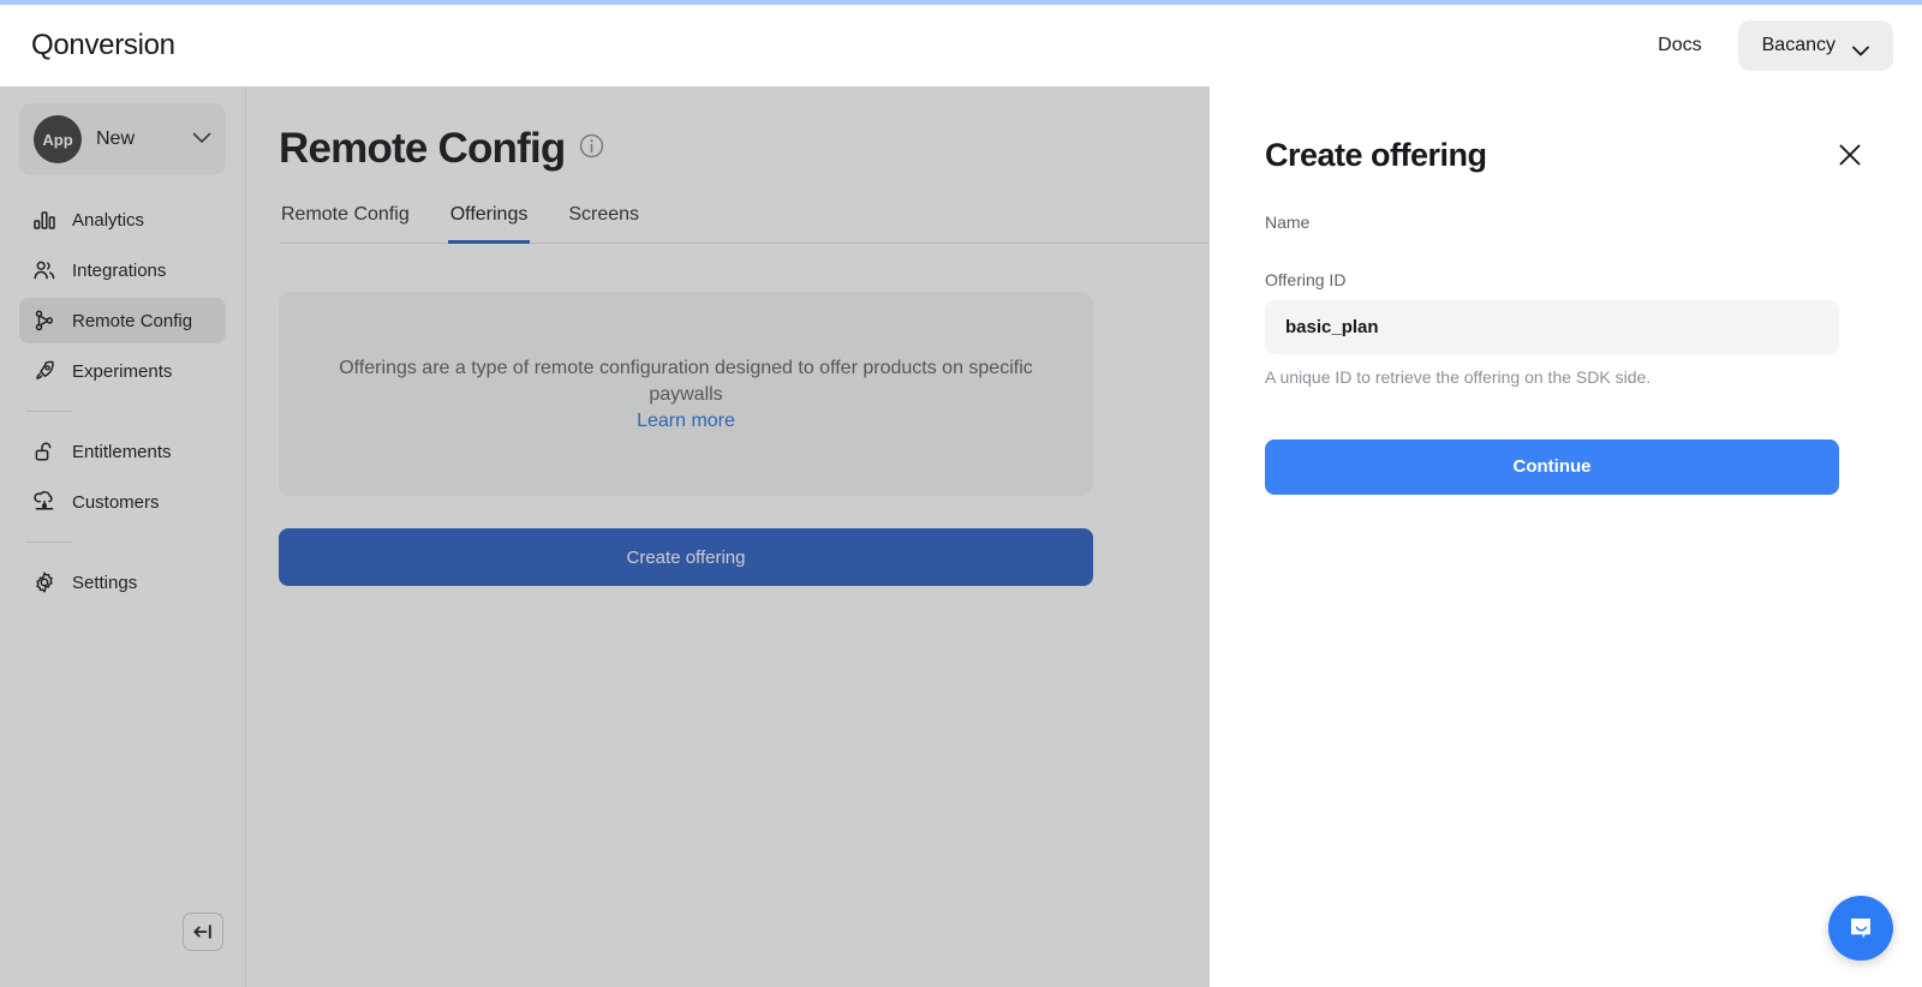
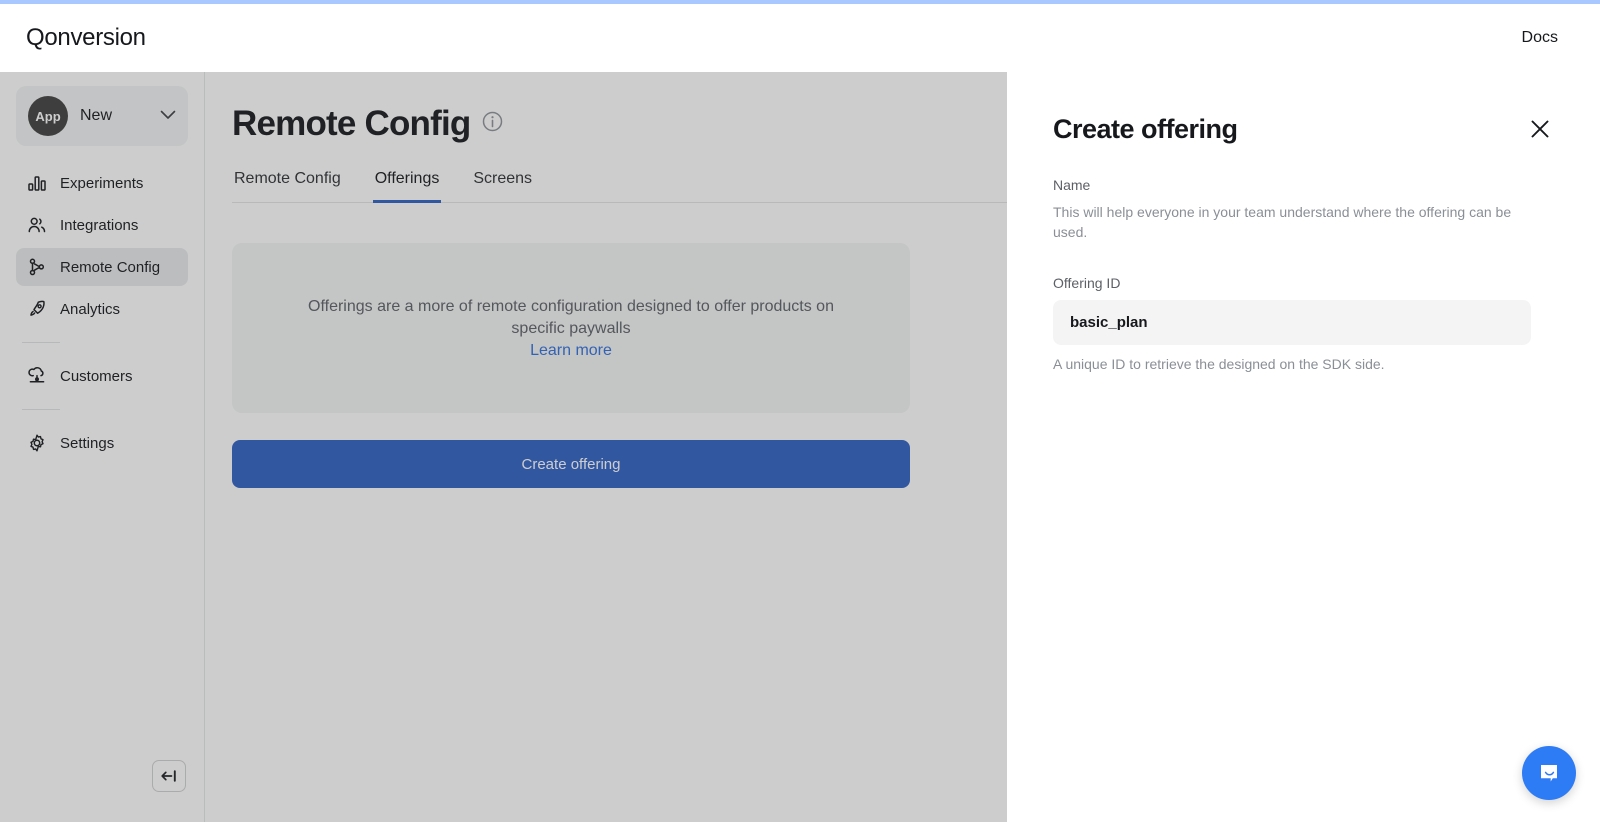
  Qonversion
  Docs
- Bacancy
  App
  New
- Analytics
+ Experiments
  Integrations
  Remote Config
- Experiments
+ Analytics
- Entitlements
  Customers
  Settings
  Remote Config
  Remote Config
  Offerings
  Screens
- Offerings are a type of remote configuration designed to offer products on specific paywalls
+ Offerings are a more of remote configuration designed to offer products on specific paywalls
  Learn more
  Create offering
  Create offering
  Name
+ This will help everyone in your team understand where the offering can be used.
  Offering ID
  basic_plan
- A unique ID to retrieve the offering on the SDK side.
+ A unique ID to retrieve the designed on the SDK side.
- Continue
